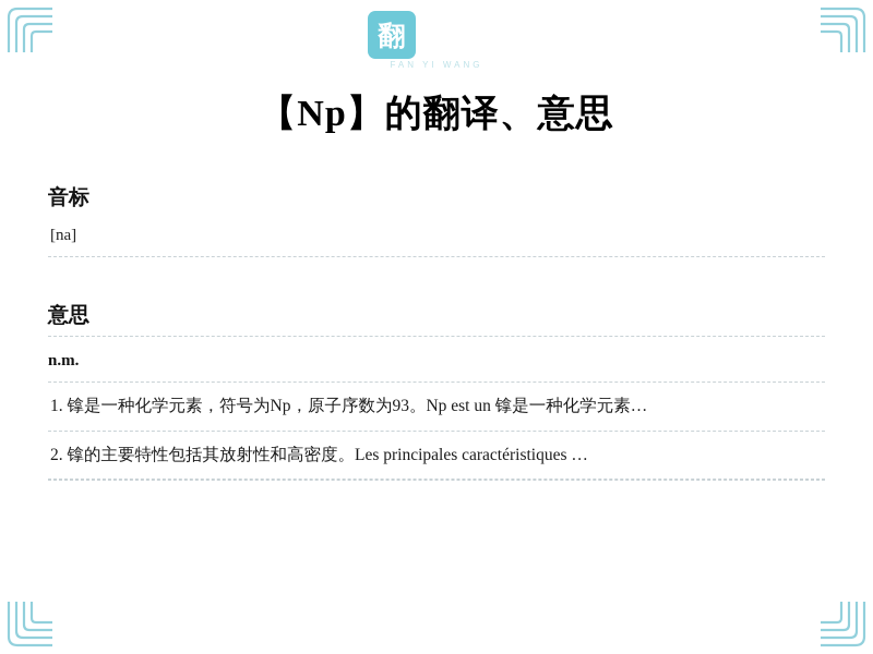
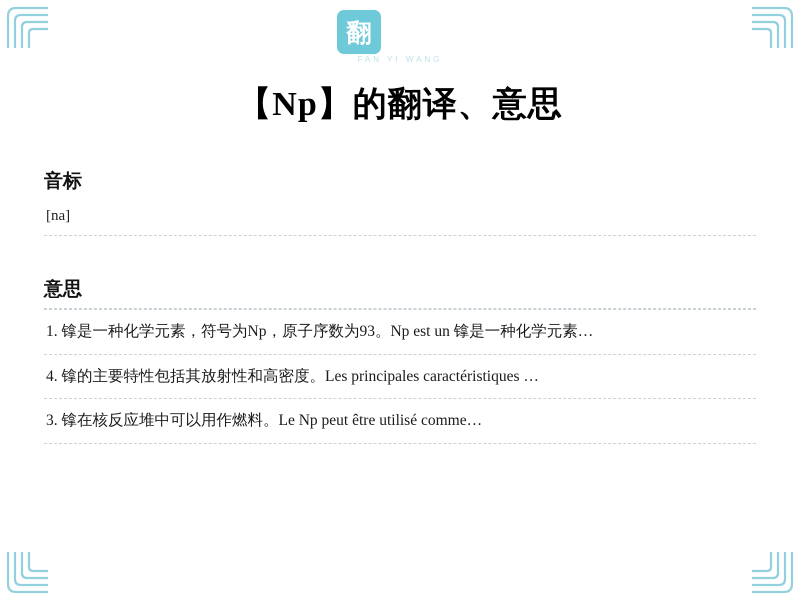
  翻
  FAN YI WANG
  【Np】的翻译、意思
  音标
  [na]
  意思
- n.m.
  1. 镎是一种化学元素，符号为Np，原子序数为93。Np est un 镎是一种化学元素…
- 2. 镎的主要特性包括其放射性和高密度。Les principales caractéristiques …
+ 4. 镎的主要特性包括其放射性和高密度。Les principales caractéristiques …
+ 3. 镎在核反应堆中可以用作燃料。Le Np peut être utilisé comme…
